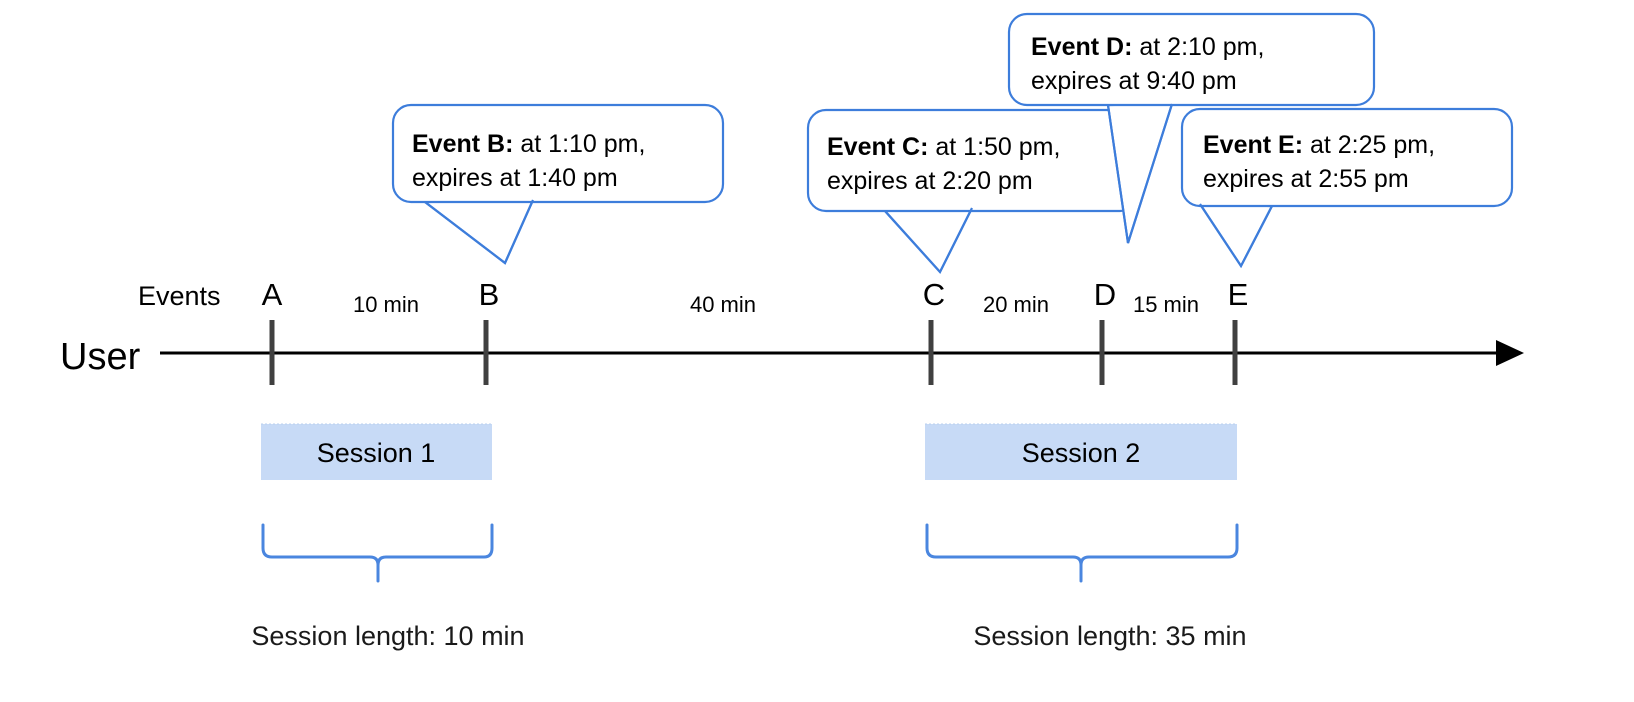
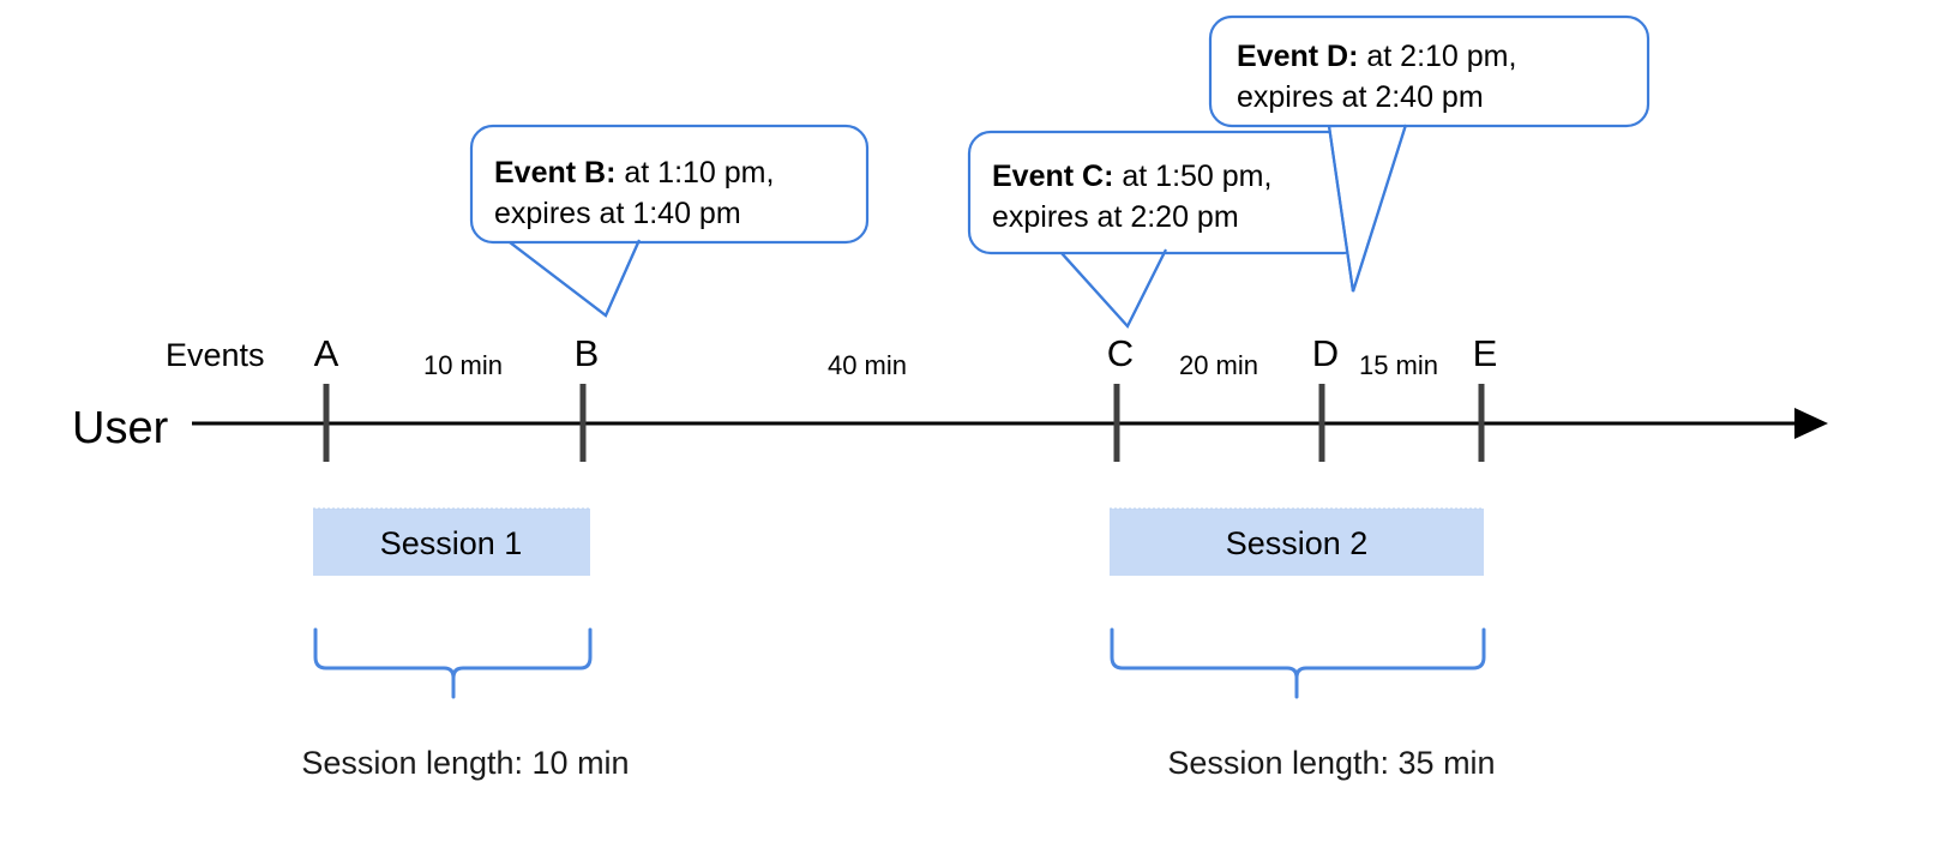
  Event B: at 1:10 pm,
  expires at 1:40 pm
  Event C: at 1:50 pm,
  expires at 2:20 pm
  Event D: at 2:10 pm,
- expires at 9:40 pm
+ expires at 2:40 pm
- Event E: at 2:25 pm,
- expires at 2:55 pm
  Events
  User
  A
  B
  C
  D
  E
  10 min
  40 min
  20 min
  15 min
  Session 1
  Session length: 10 min
  Session 2
  Session length: 35 min
